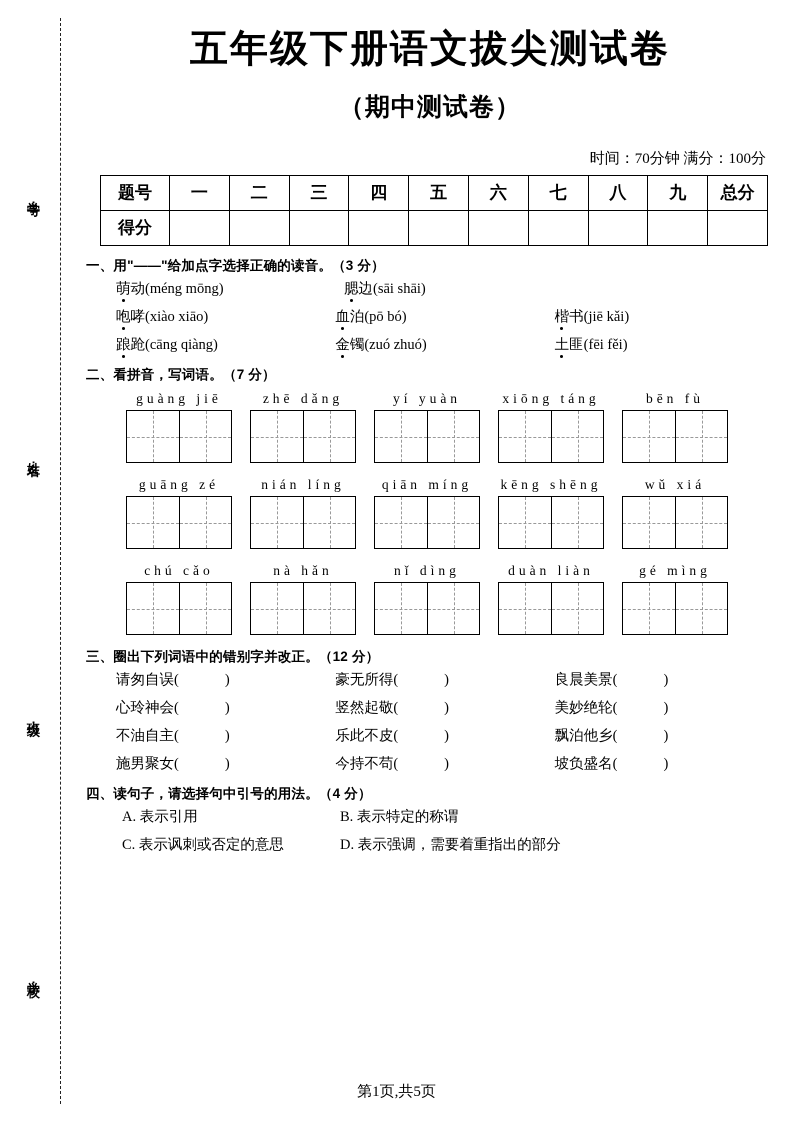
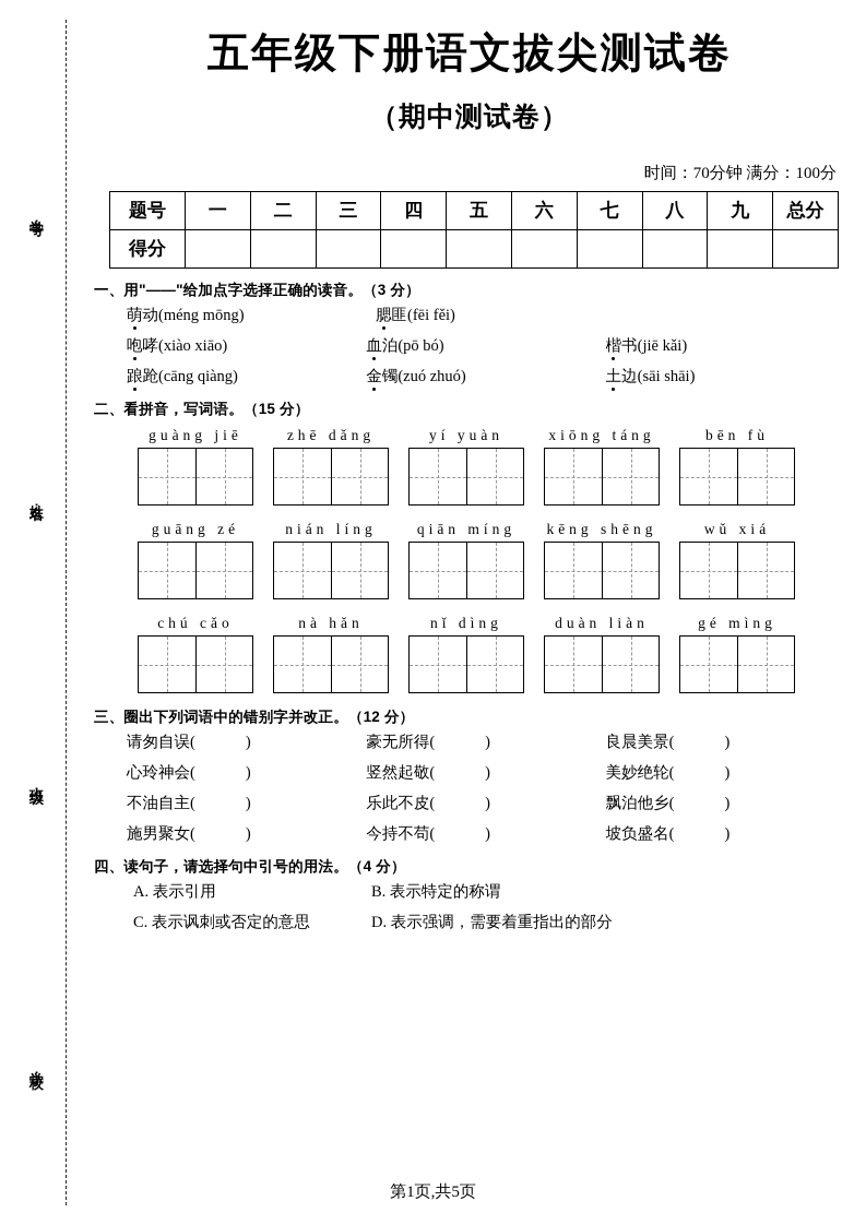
  五年级下册语文拔尖测试卷
  （期中测试卷）
  时间：70分钟 满分：100分
  题号	一	二	三	四	五	六	七	八	九	总分
  得分
  一、用"——"给加点字选择正确的读音。（3 分）
  萌动(méng mōng)
- 腮边(sāi shāi)
+ 腮匪(fēi fěi)
  咆哮(xiào xiāo)
  血泊(pō bó)
  楷书(jiē kǎi)
  踉跄(cāng qiàng)
  金镯(zuó zhuó)
- 土匪(fēi fěi)
+ 土边(sāi shāi)
- 二、看拼音，写词语。（7 分）
+ 二、看拼音，写词语。（15 分）
  guàng jiē
  zhē dǎng
  yí yuàn
  xiōng táng
  bēn fù
  guāng zé
  nián líng
  qiān míng
  kēng shēng
  wǔ xiá
  chú cǎo
  nà hǎn
  nǐ dìng
  duàn liàn
  gé mìng
  三、圈出下列词语中的错别字并改正。（12 分）
  请匆自误( )
  豪无所得( )
  良晨美景( )
  心玲神会( )
  竖然起敬( )
  美妙绝轮( )
  不油自主( )
  乐此不皮( )
  飘泊他乡( )
  施男聚女( )
  今持不苟( )
  坡负盛名( )
  四、读句子，请选择句中引号的用法。（4 分）
  A. 表示引用
  B. 表示特定的称谓
  C. 表示讽刺或否定的意思
  D. 表示强调，需要着重指出的部分
  第1页,共5页
